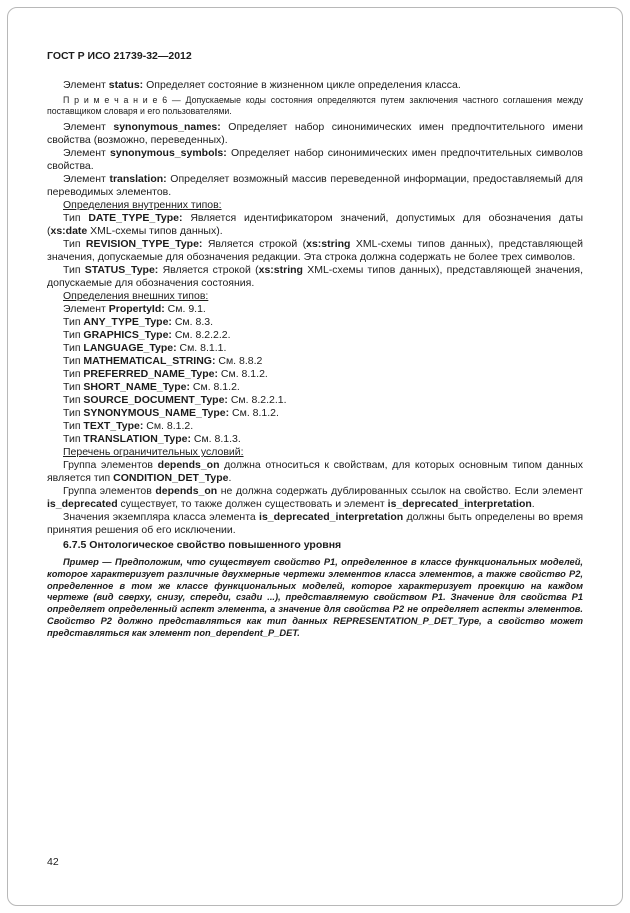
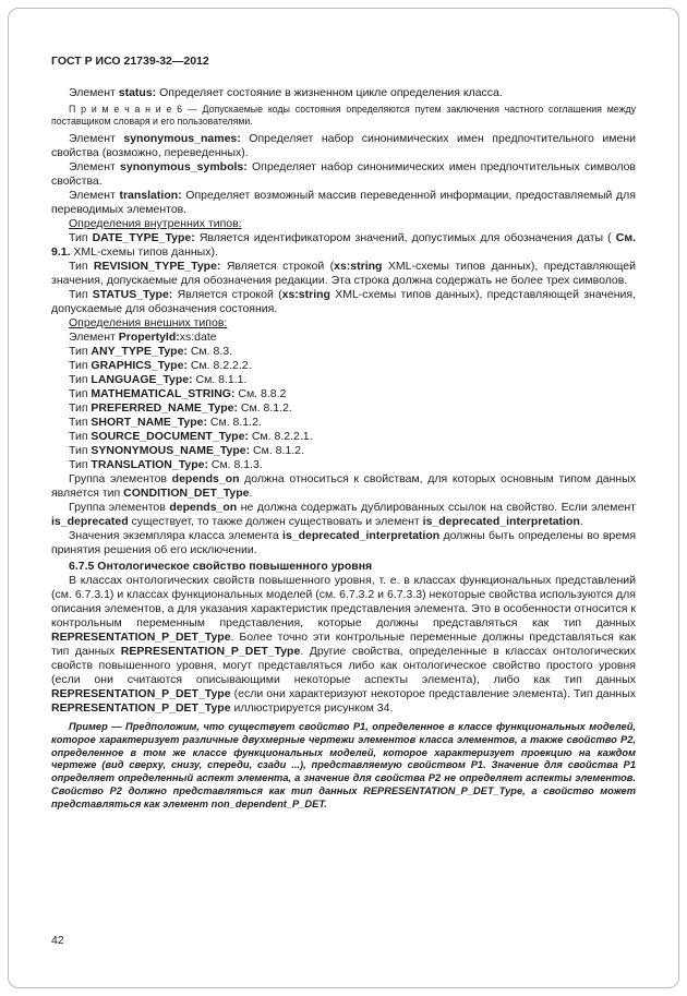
  ГОСТ Р ИСО 21739-32—2012
  Элемент status: Определяет состояние в жизненном цикле определения класса.
  П р и м е ч а н и е 6 — Допускаемые коды состояния определяются путем заключения частного соглашения между поставщиком словаря и его пользователями.
  Элемент synonymous_names: Определяет набор синонимических имен предпочтительного имени свойства (возможно, переведенных).
  Элемент synonymous_symbols: Определяет набор синонимических имен предпочтительных символов свойства.
  Элемент translation: Определяет возможный массив переведенной информации, предоставляемый для переводимых элементов.
  Определения внутренних типов:
- Тип DATE_TYPE_Type: Является идентификатором значений, допустимых для обозначения даты (xs:date XML-схемы типов данных).
+ Тип DATE_TYPE_Type: Является идентификатором значений, допустимых для обозначения даты ( См. 9.1. XML-схемы типов данных).
  Тип REVISION_TYPE_Type: Является строкой (xs:string XML-схемы типов данных), представляющей значения, допускаемые для обозначения редакции. Эта строка должна содержать не более трех символов.
  Тип STATUS_Type: Является строкой (xs:string XML-схемы типов данных), представляющей значения, допускаемые для обозначения состояния.
  Определения внешних типов:
- Элемент PropertyId: См. 9.1.
+ Элемент PropertyId:xs:date
  Тип ANY_TYPE_Type: См. 8.3.
  Тип GRAPHICS_Type: См. 8.2.2.2.
  Тип LANGUAGE_Type: См. 8.1.1.
  Тип MATHEMATICAL_STRING: См. 8.8.2
  Тип PREFERRED_NAME_Type: См. 8.1.2.
  Тип SHORT_NAME_Type: См. 8.1.2.
  Тип SOURCE_DOCUMENT_Type: См. 8.2.2.1.
  Тип SYNONYMOUS_NAME_Type: См. 8.1.2.
- Тип TEXT_Type: См. 8.1.2.
  Тип TRANSLATION_Type: См. 8.1.3.
- Перечень ограничительных условий:
  Группа элементов depends_on должна относиться к свойствам, для которых основным типом данных является тип CONDITION_DET_Type.
  Группа элементов depends_on не должна содержать дублированных ссылок на свойство. Если элемент is_deprecated существует, то также должен существовать и элемент is_deprecated_interpretation.
  Значения экземпляра класса элемента is_deprecated_interpretation должны быть определены во время принятия решения об его исключении.
  6.7.5 Онтологическое свойство повышенного уровня
+ В классах онтологических свойств повышенного уровня, т. е. в классах функциональных представлений (см. 6.7.3.1) и классах функциональных моделей (см. 6.7.3.2 и 6.7.3.3) некоторые свойства используются для описания элементов, а для указания характеристик представления элемента. Это в особенности относится к контрольным переменным представления, которые должны представляться как тип данных REPRESENTATION_P_DET_Type. Более точно эти контрольные переменные должны представляться как тип данных REPRESENTATION_P_DET_Type. Другие свойства, определенные в классах онтологических свойств повышенного уровня, могут представляться либо как онтологическое свойство простого уровня (если они считаются описывающими некоторые аспекты элемента), либо как тип данных REPRESENTATION_P_DET_Type (если они характеризуют некоторое представление элемента). Тип данных REPRESENTATION_P_DET_Type иллюстрируется рисунком 34.
  Пример — Предположим, что существует свойство Р1, определенное в классе функциональных моделей, которое характеризует различные двухмерные чертежи элементов класса элементов, а также свойство Р2, определенное в том же классе функциональных моделей, которое характеризует проекцию на каждом чертеже (вид сверху, снизу, спереди, сзади ...), представляемую свойством Р1. Значение для свойства Р1 определяет определенный аспект элемента, а значение для свойства Р2 не определяет аспекты элементов. Свойство Р2 должно представляться как тип данных REPRESENTATION_P_DET_Type, а свойство может представляться как элемент non_dependent_P_DET.
  42
